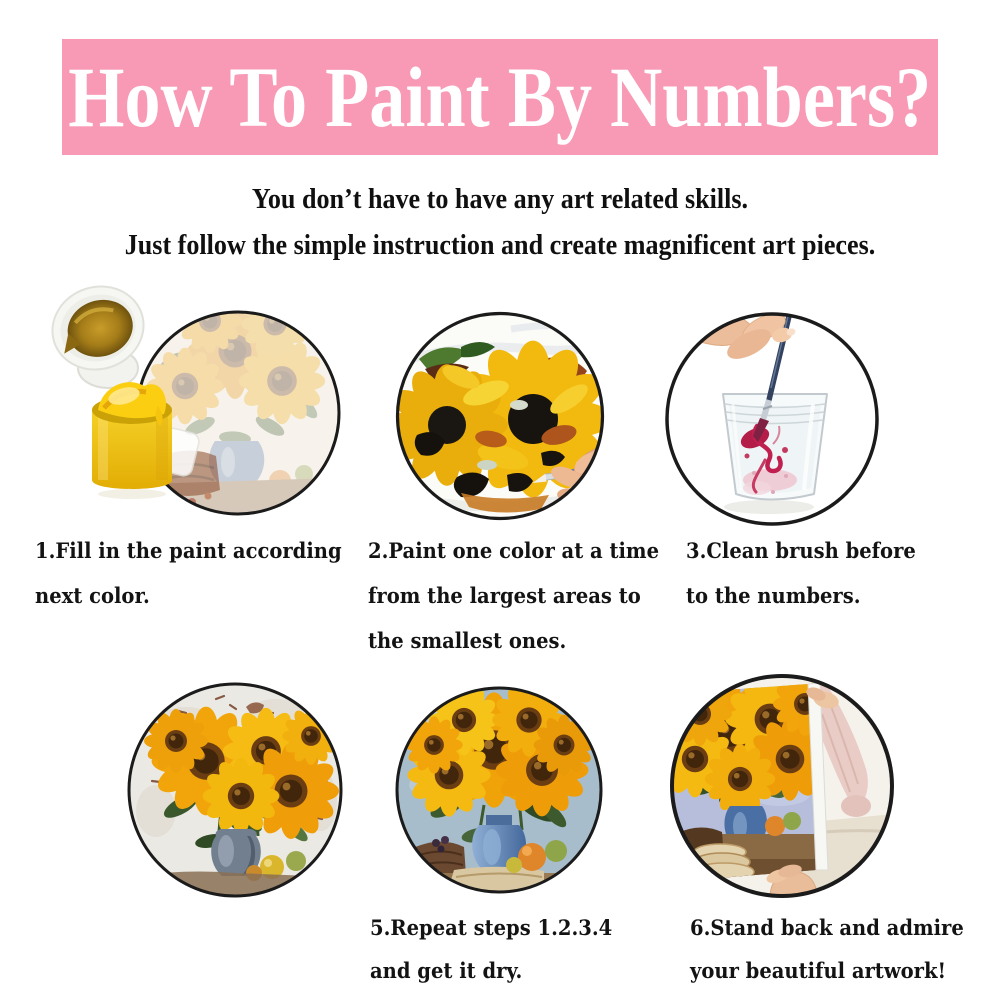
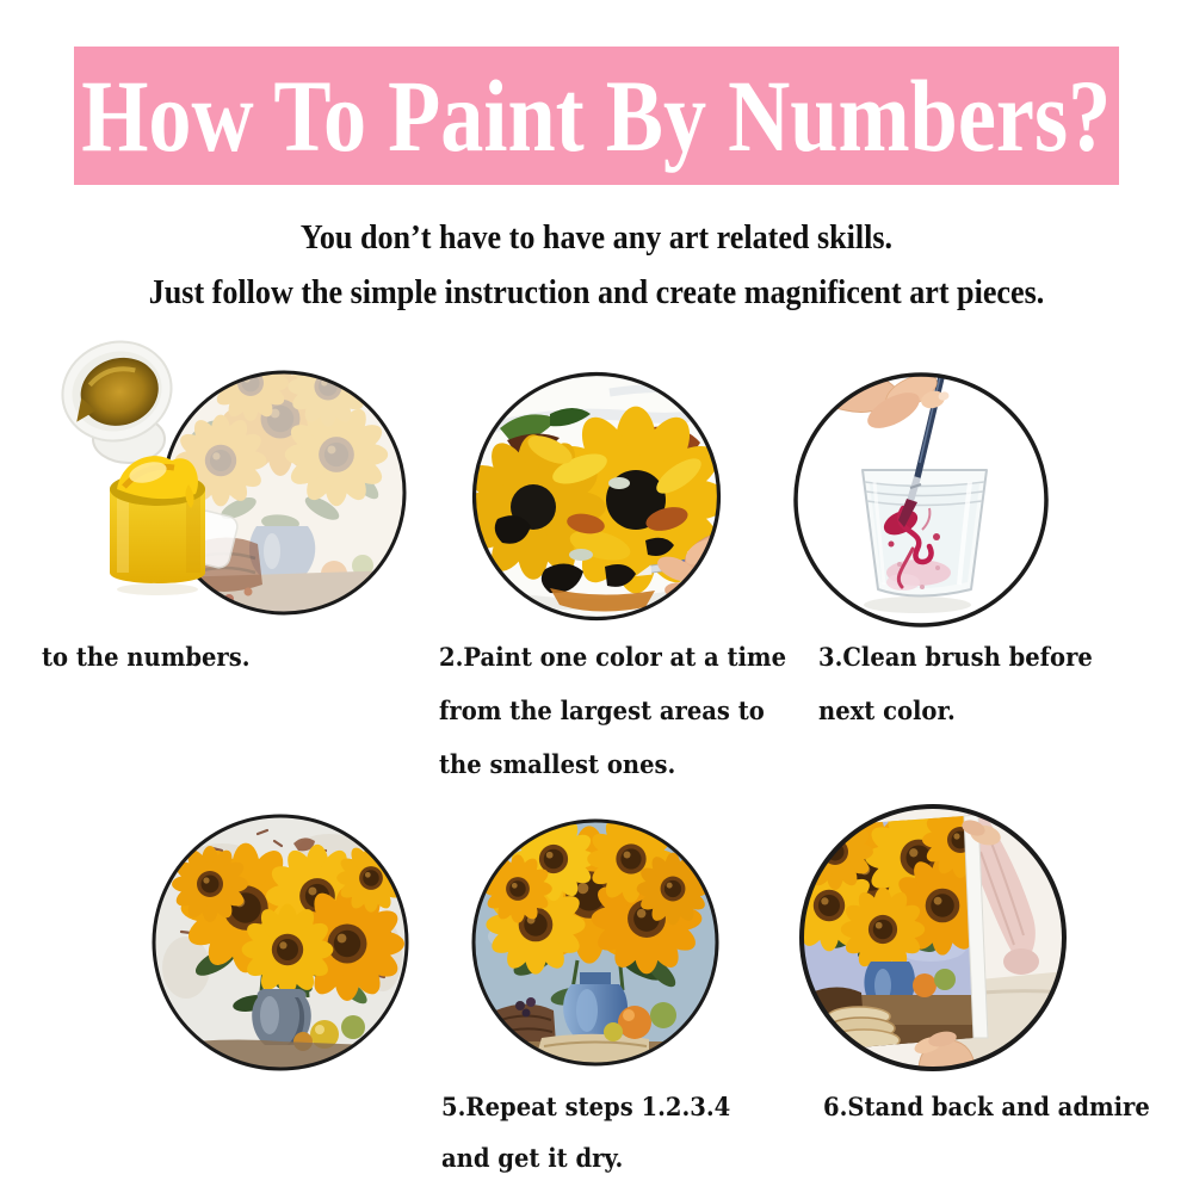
  How To Paint By Numbers?
  You don’t have to have any art related skills.
  Just follow the simple instruction and create magnificent art pieces.
- 1.Fill in the paint according
- next color.
+ to the numbers.
  2.Paint one color at a time
  from the largest areas to
  the smallest ones.
  3.Clean brush before
- to the numbers.
+ next color.
  5.Repeat steps 1.2.3.4
  and get it dry.
  6.Stand back and admire
- your beautiful artwork!
